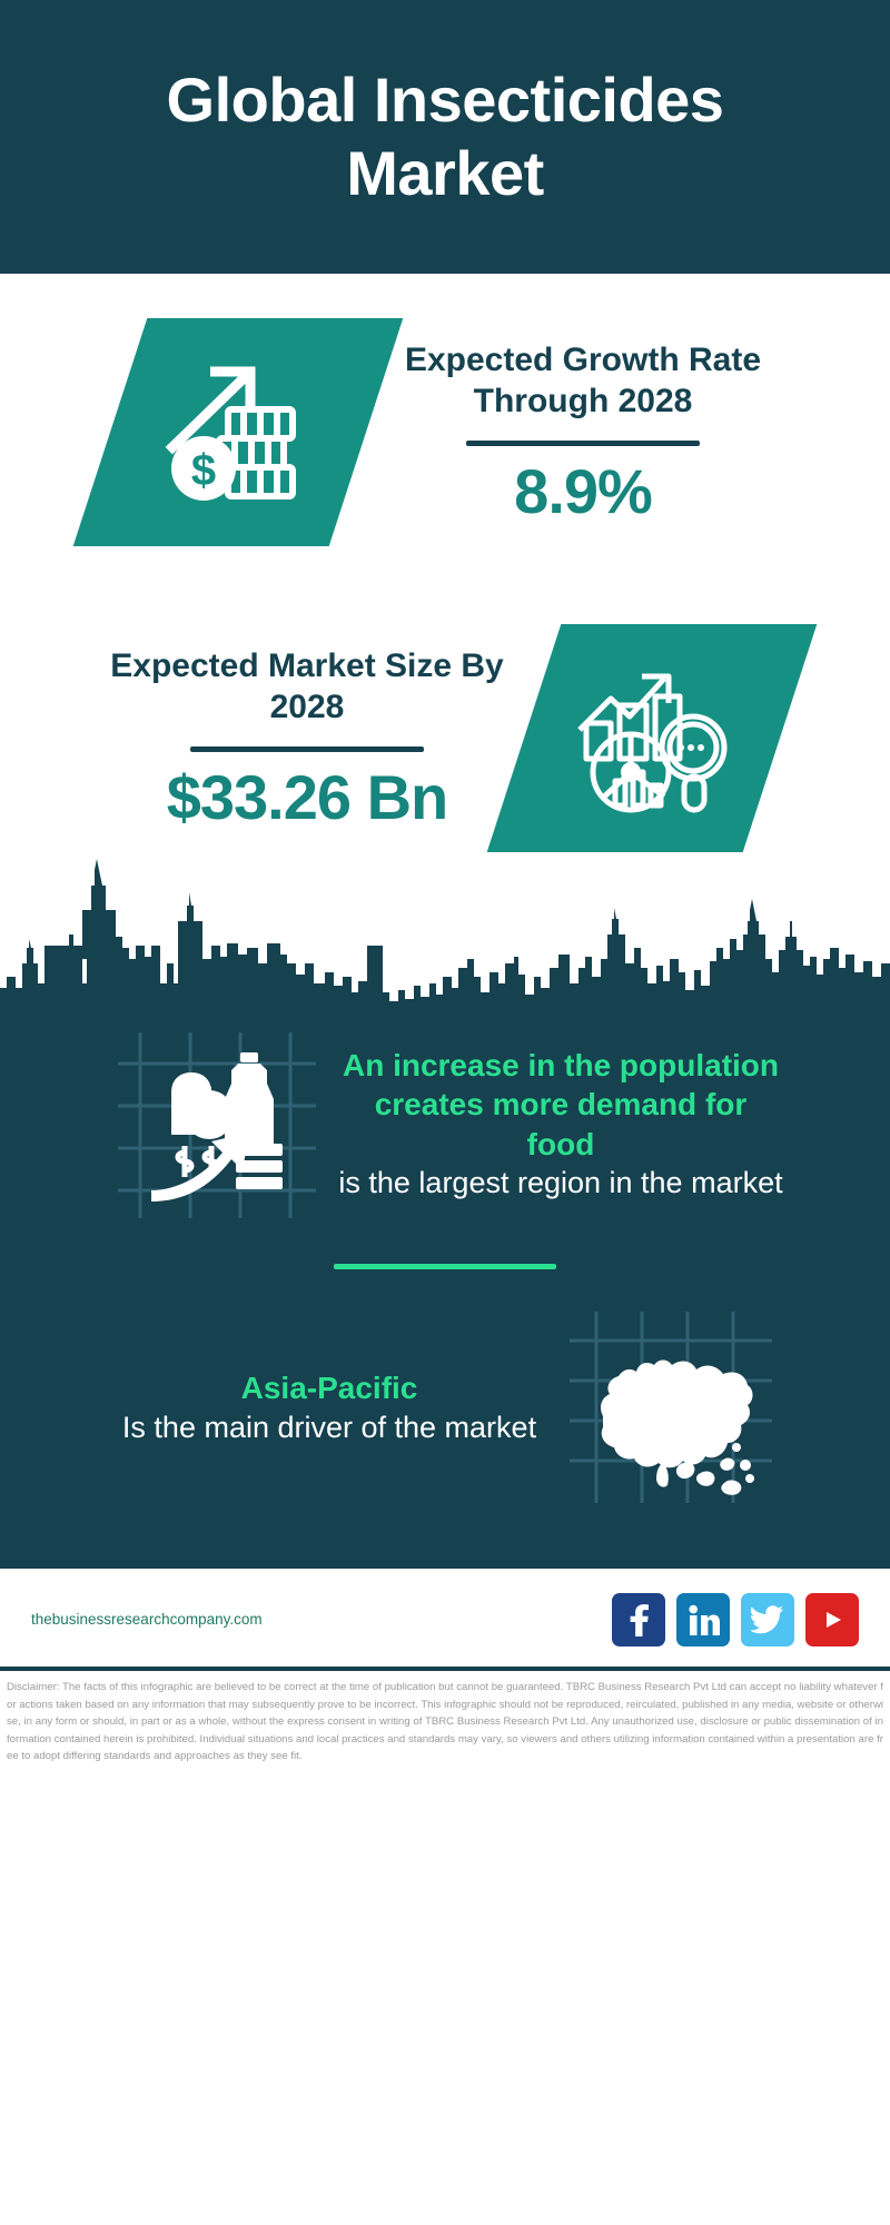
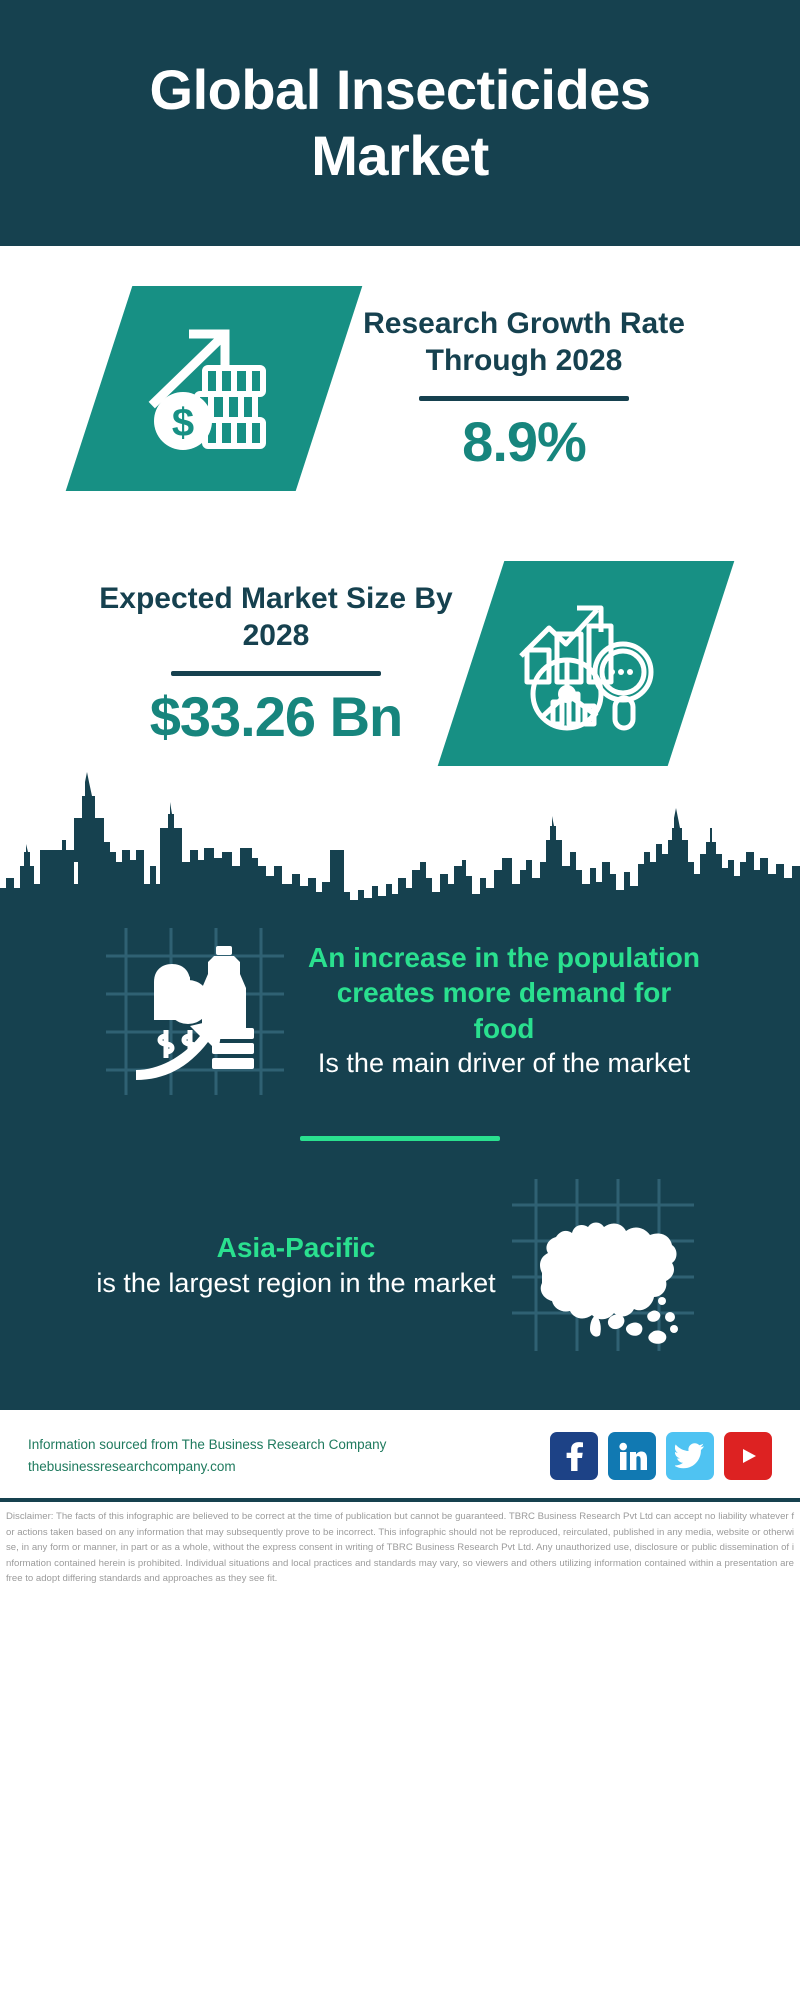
  Global Insecticides Market
  $
- Expected Growth Rate Through 2028
+ Research Growth Rate Through 2028
  8.9%
  Expected Market Size By 2028
  $33.26 Bn
  An increase in the population creates more demand for food
- is the largest region in the market
+ Is the main driver of the market
  Asia-Pacific
- Is the main driver of the market
+ is the largest region in the market
+ Information sourced from The Business Research Company
  thebusinessresearchcompany.com
- Disclaimer: The facts of this infographic are believed to be correct at the time of publication but cannot be guaranteed. TBRC Business Research Pvt Ltd can accept no liability whatever for actions taken based on any information that may subsequently prove to be incorrect. This infographic should not be reproduced, reirculated, published in any media, website or otherwise, in any form or should, in part or as a whole, without the express consent in writing of TBRC Business Research Pvt Ltd. Any unauthorized use, disclosure or public dissemination of information contained herein is prohibited. Individual situations and local practices and standards may vary, so viewers and others utilizing information contained within a presentation are free to adopt differing standards and approaches as they see fit.
+ Disclaimer: The facts of this infographic are believed to be correct at the time of publication but cannot be guaranteed. TBRC Business Research Pvt Ltd can accept no liability whatever for actions taken based on any information that may subsequently prove to be incorrect. This infographic should not be reproduced, reirculated, published in any media, website or otherwise, in any form or manner, in part or as a whole, without the express consent in writing of TBRC Business Research Pvt Ltd. Any unauthorized use, disclosure or public dissemination of information contained herein is prohibited. Individual situations and local practices and standards may vary, so viewers and others utilizing information contained within a presentation are free to adopt differing standards and approaches as they see fit.
